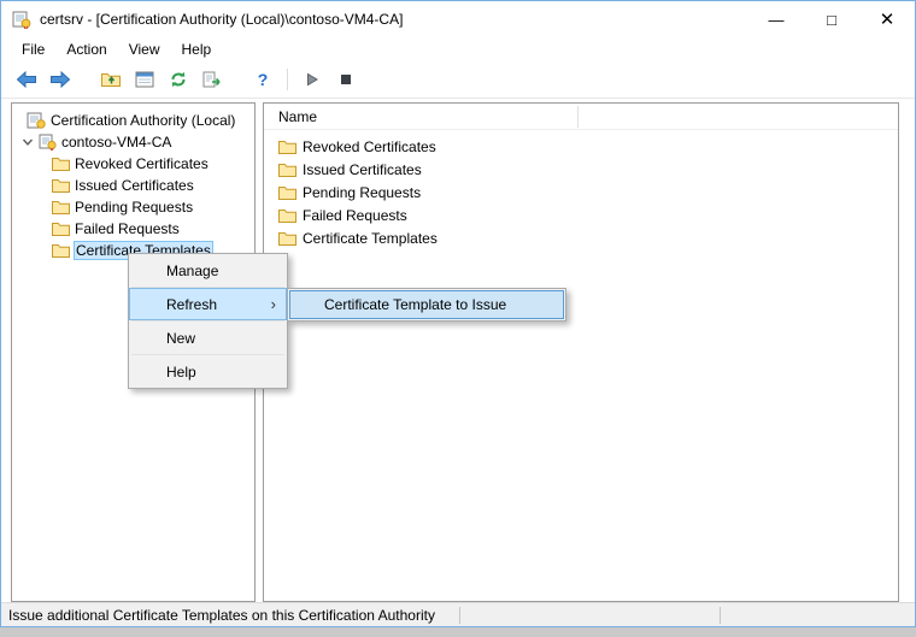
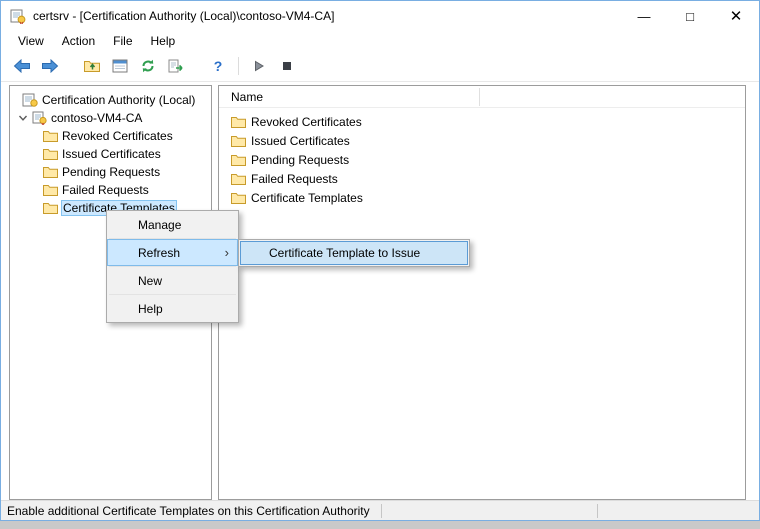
  certsrv - [Certification Authority (Local)\contoso-VM4-CA]
  —
  □
  ✕
- File
+ View
  Action
- View
+ File
  Help
  ?
  Certification Authority (Local)
  contoso-VM4-CA
  Revoked Certificates
  Issued Certificates
  Pending Requests
  Failed Requests
  Certificate Templates
  Name
  Revoked Certificates
  Issued Certificates
  Pending Requests
  Failed Requests
  Certificate Templates
  Manage
  Refresh
  ›
  New
  Help
  Certificate Template to Issue
- Issue additional Certificate Templates on this Certification Authority
+ Enable additional Certificate Templates on this Certification Authority
